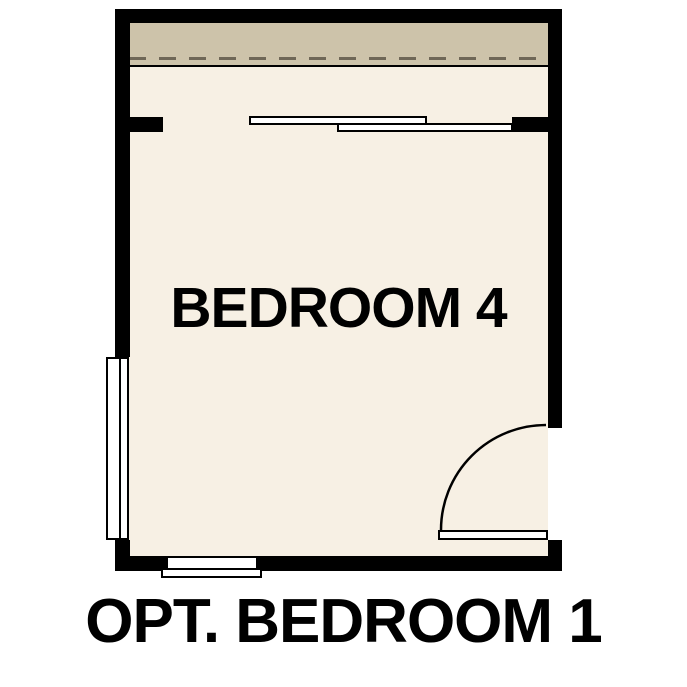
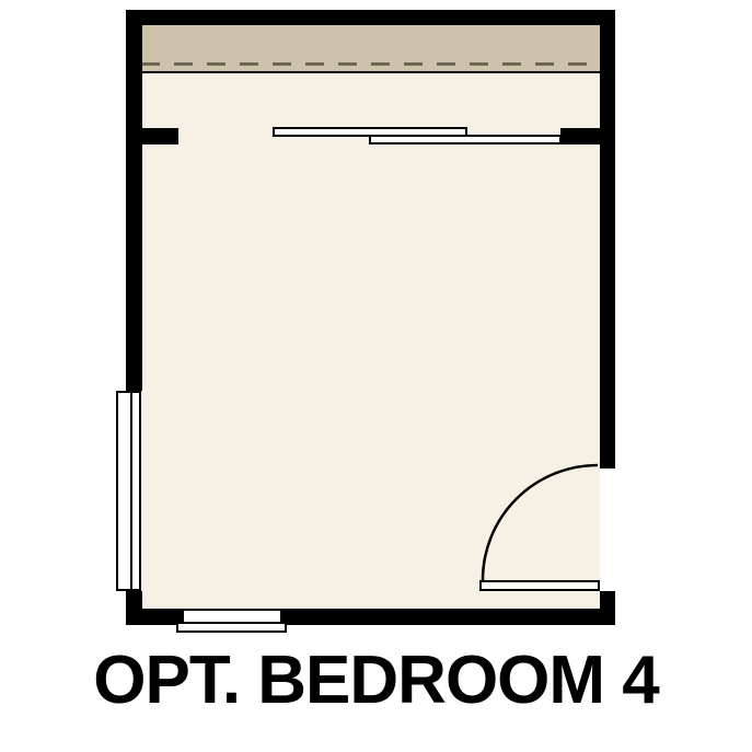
- BEDROOM 4
- OPT. BEDROOM 1
+ OPT. BEDROOM 4
